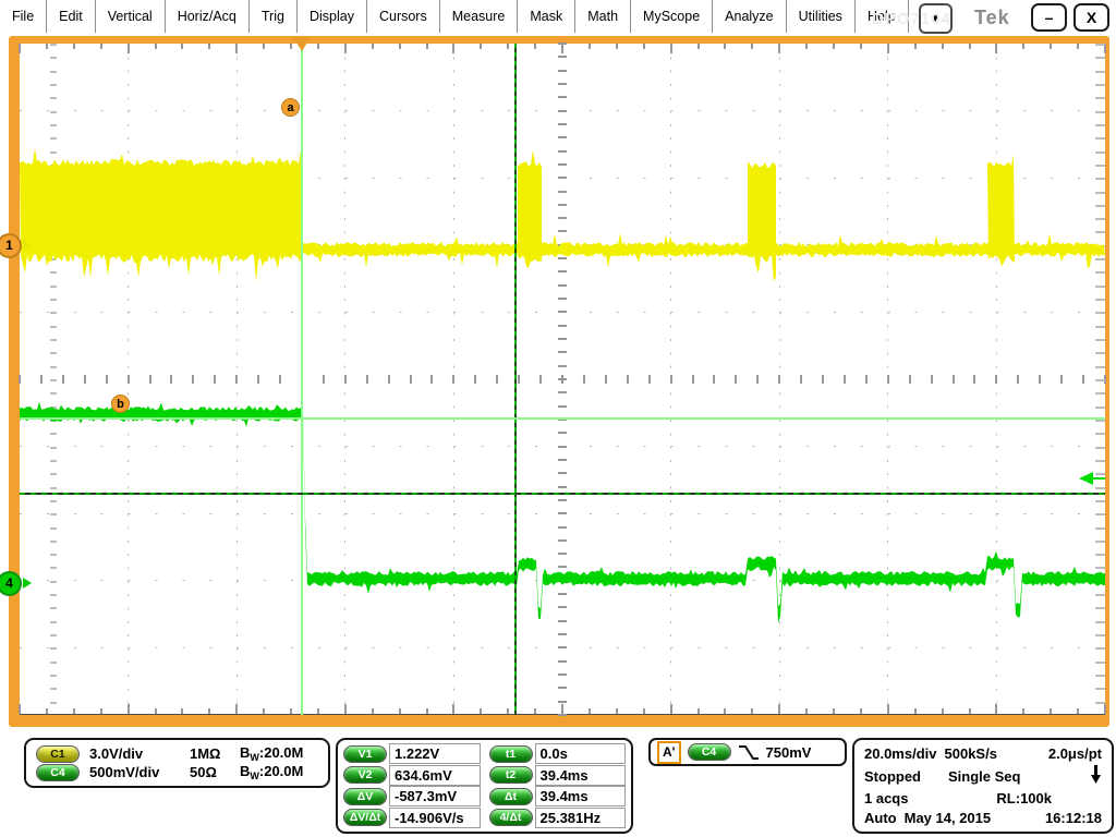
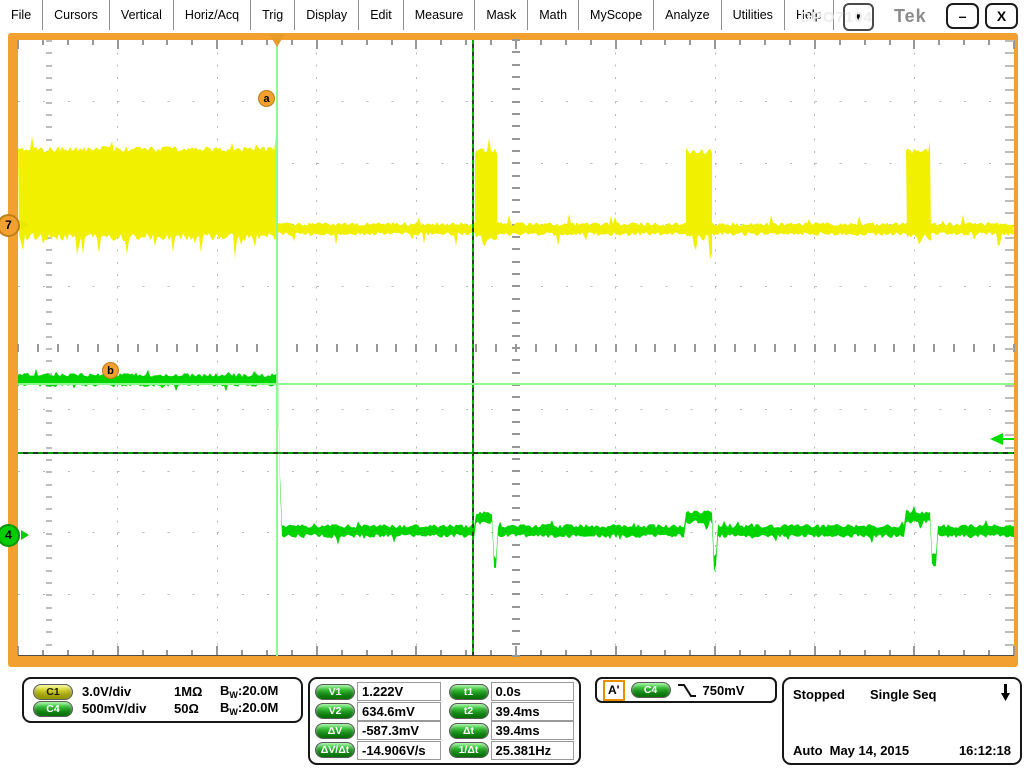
  File
- Edit
+ Cursors
  Vertical
  Horiz/Acq
  Trig
  Display
- Cursors
+ Edit
  Measure
  Mask
  Math
  MyScope
  Analyze
  Utilities
  Help
  ▼
  DPO7104
  Tek
  –
  X
  a
  b
- 1
+ 7
  4
  C1
  3.0V/div
  1MΩ
  BW:20.0M
  C4
  500mV/div
  50Ω
  BW:20.0M
  V1
  1.222V
  V2
  634.6mV
  ΔV
  -587.3mV
  ΔV/Δt
  -14.906V/s
  t1
  0.0s
  t2
  39.4ms
  Δt
  39.4ms
- 4/Δt
+ 1/Δt
  25.381Hz
  A'
  C4
  750mV
- 20.0ms/div
- 500kS/s
- 2.0μs/pt
  Stopped
  Single Seq
- 1 acqs
- RL:100k
  Auto
  May 14, 2015
  16:12:18
